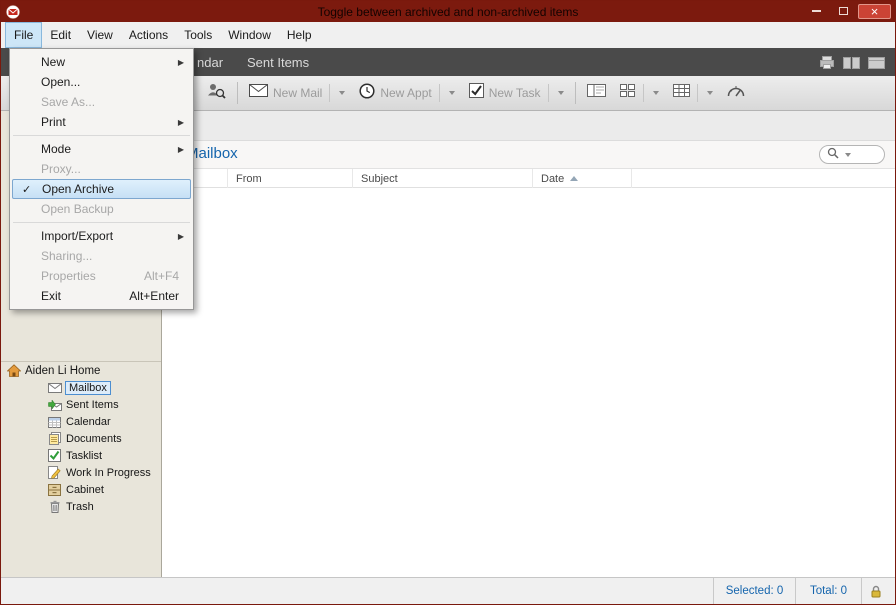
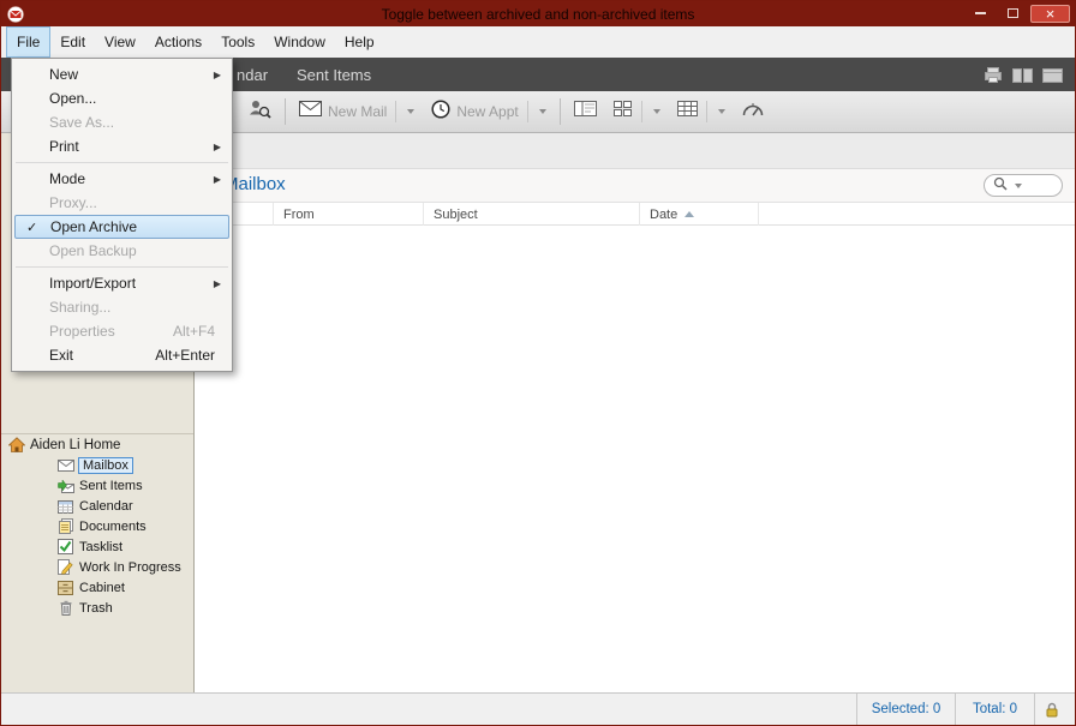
  Toggle between archived and non-archived items
  ×
  File
  Edit
  View
  Actions
  Tools
  Window
  Help
  ndar
  Sent Items
  New Mail
  New Appt
- New Task
  Aiden Li Home
  Mailbox
  Sent Items
  Calendar
  Documents
  Tasklist
  Work In Progress
  Cabinet
  Trash
  ailbox
  From
  Subject
  Date
  Selected: 0
  Total: 0
  New
  ▶
  Open...
  Save As...
  Print
  ▶
  Mode
  ▶
  Proxy...
  ✓
  Open Archive
  Open Backup
  Import/Export
  ▶
  Sharing...
  Properties
  Alt+F4
  Exit
  Alt+Enter
